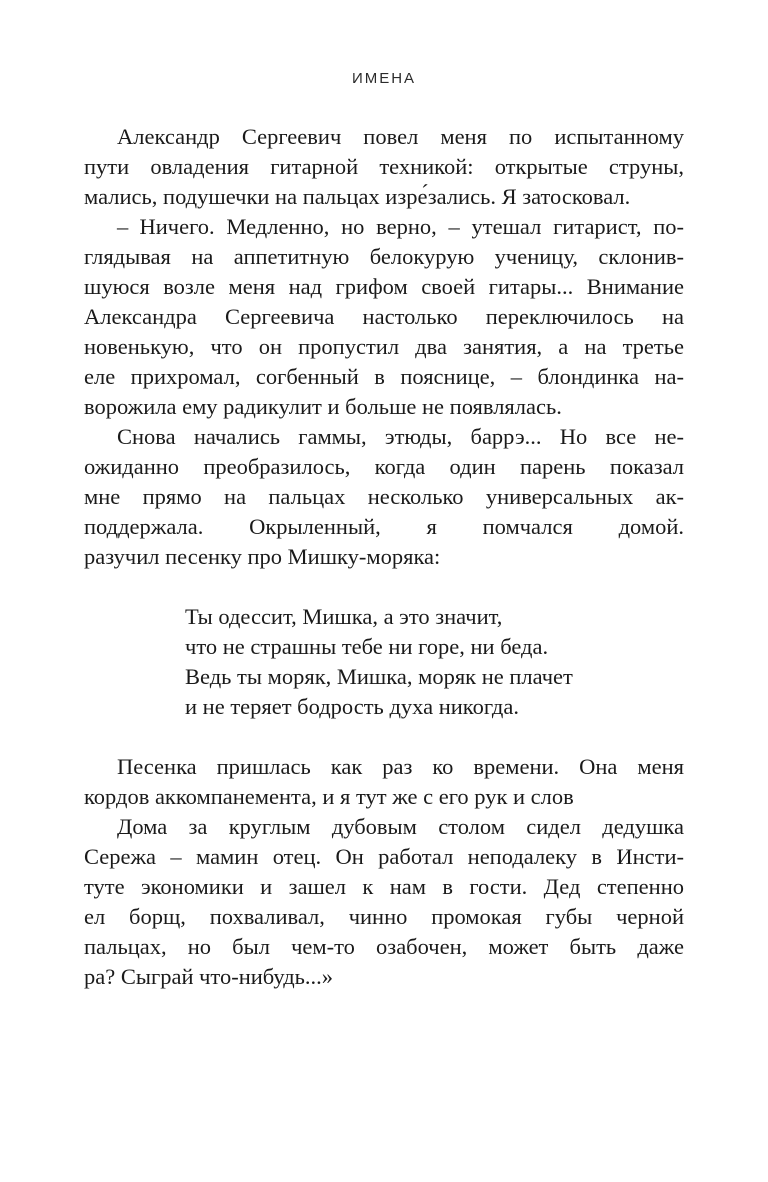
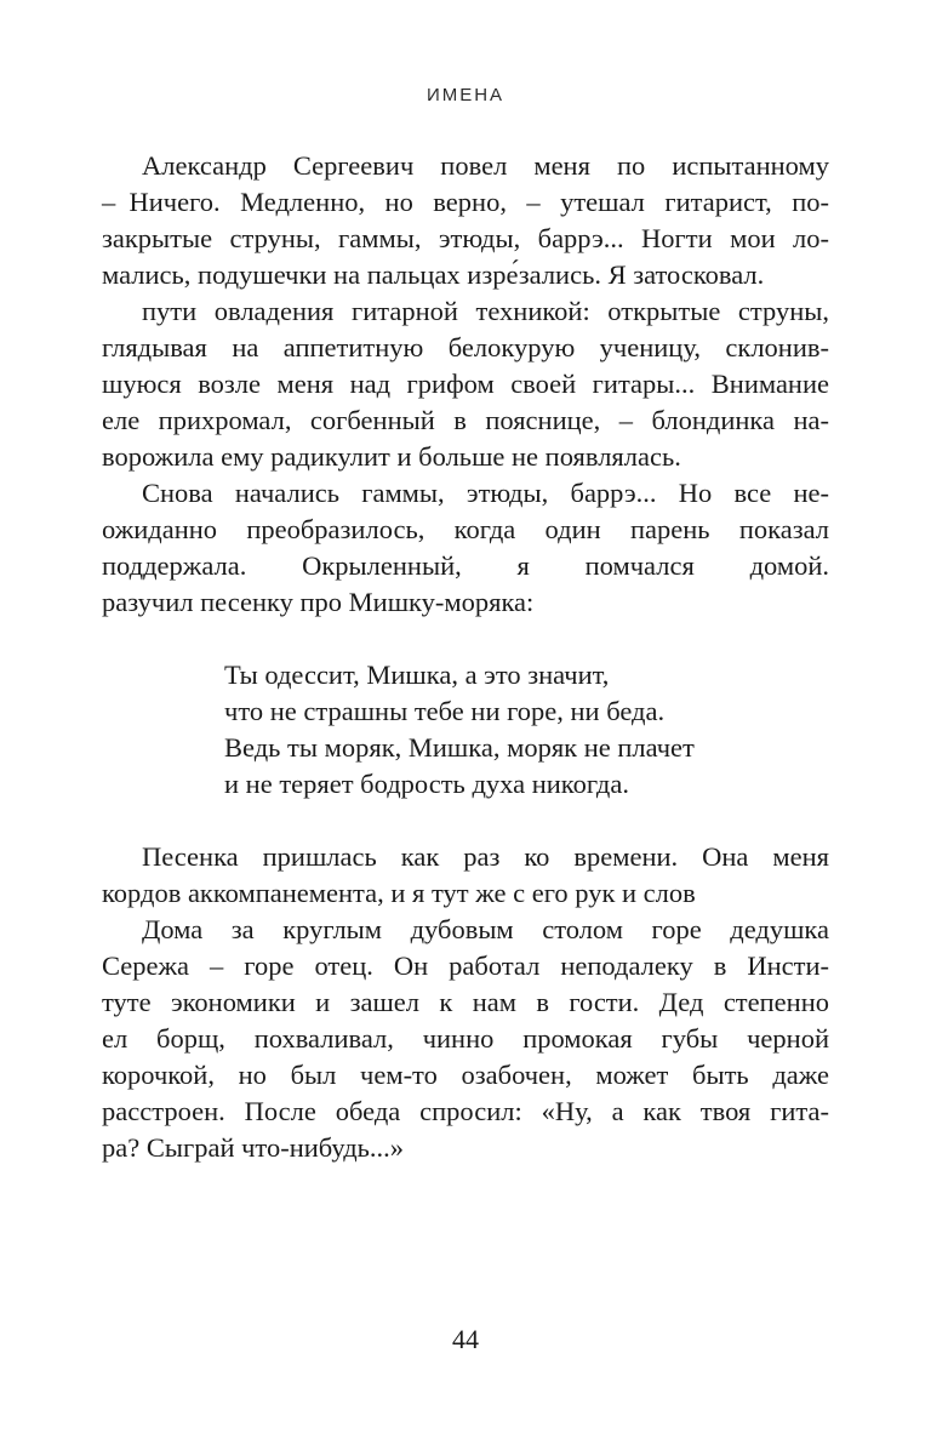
  ИМЕНА
  Александр Сергеевич повел меня по испытанному
- пути овладения гитарной техникой: открытые струны,
+ – Ничего. Медленно, но верно, – утешал гитарист, по-
+ закрытые струны, гаммы, этюды, баррэ... Ногти мои ло-
  мались, подушечки на пальцах изре́зались. Я затосковал.
- – Ничего. Медленно, но верно, – утешал гитарист, по-
+ пути овладения гитарной техникой: открытые струны,
  глядывая на аппетитную белокурую ученицу, склонив-
  шуюся возле меня над грифом своей гитары... Внимание
- Александра Сергеевича настолько переключилось на
- новенькую, что он пропустил два занятия, а на третье
  еле прихромал, согбенный в пояснице, – блондинка на-
  ворожила ему радикулит и больше не появлялась.
  Снова начались гаммы, этюды, баррэ... Но все не-
  ожиданно преобразилось, когда один парень показал
- мне прямо на пальцах несколько универсальных ак-
  поддержала. Окрыленный, я помчался домой.
  разучил песенку про Мишку-моряка:
  Ты одессит, Мишка, а это значит,
  что не страшны тебе ни горе, ни беда.
  Ведь ты моряк, Мишка, моряк не плачет
  и не теряет бодрость духа никогда.
  Песенка пришлась как раз ко времени. Она меня
  кордов аккомпанемента, и я тут же с его рук и слов
- Дома за круглым дубовым столом сидел дедушка
+ Дома за круглым дубовым столом горе дедушка
- Сережа – мамин отец. Он работал неподалеку в Инсти-
+ Сережа – горе отец. Он работал неподалеку в Инсти-
  туте экономики и зашел к нам в гости. Дед степенно
  ел борщ, похваливал, чинно промокая губы черной
- пальцах, но был чем-то озабочен, может быть даже
+ корочкой, но был чем-то озабочен, может быть даже
+ расстроен. После обеда спросил: «Ну, а как твоя гита-
  ра? Сыграй что-нибудь...»
+ 44
